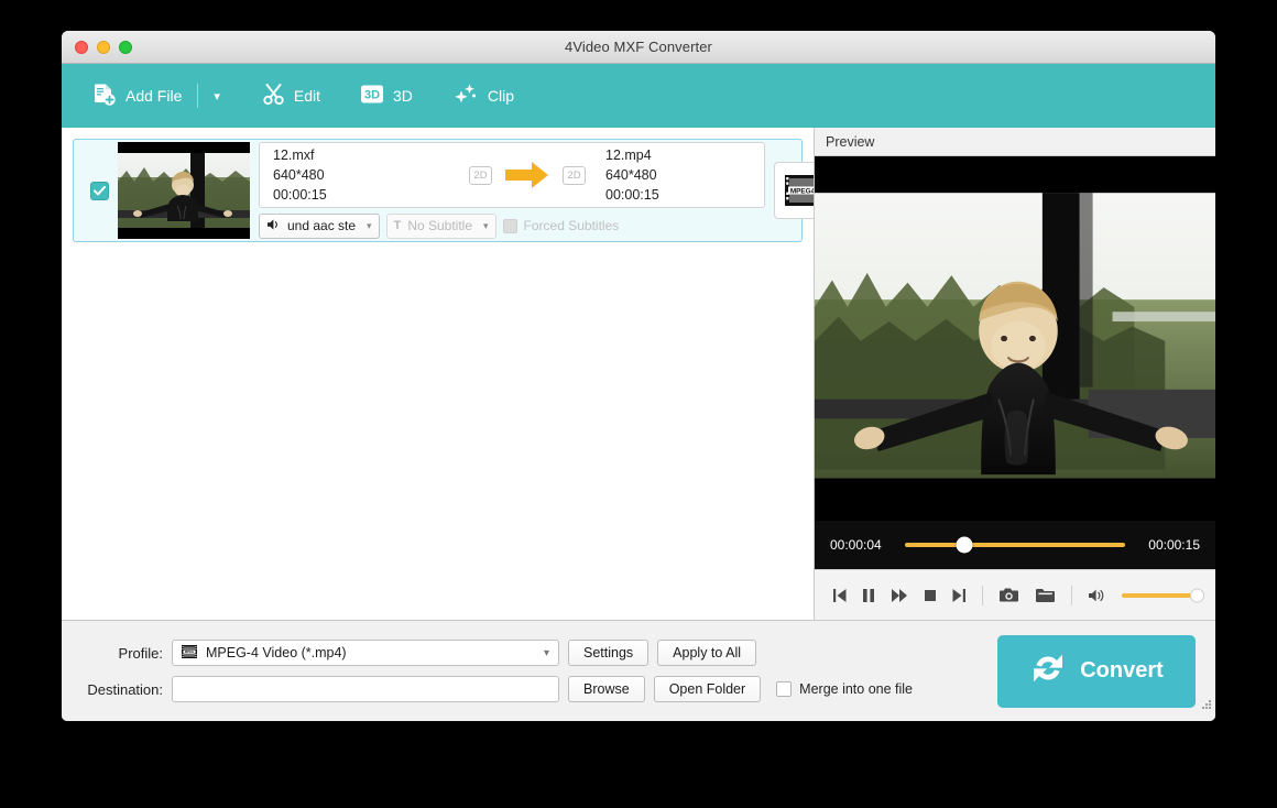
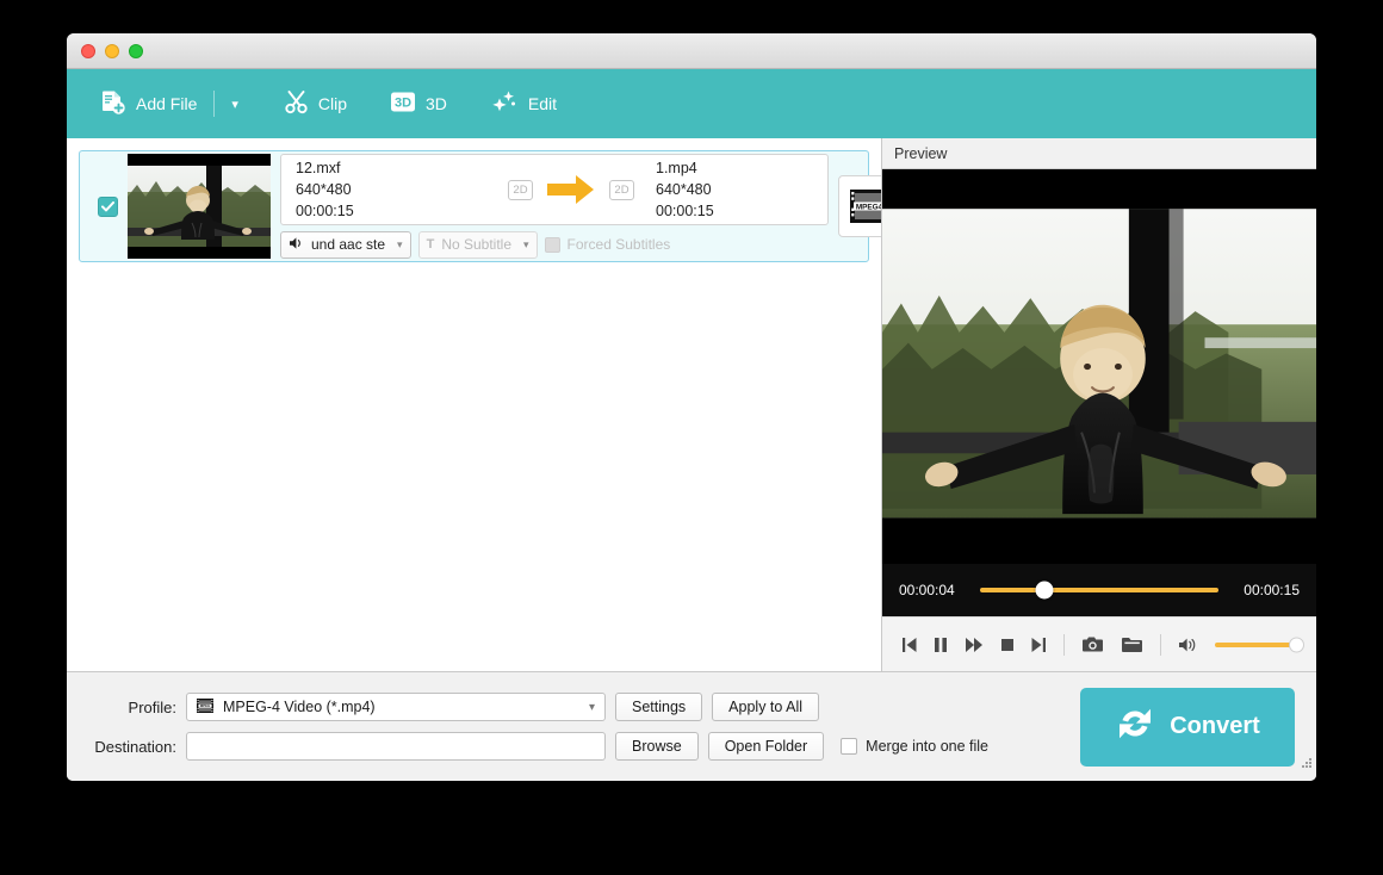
- 4Video MXF Converter
  Add File
  ▾
- Edit
+ Clip
  3D
  3D
- Clip
+ Edit
  12.mxf
  640*480
  00:00:15
  2D
  2D
- 12.mp4
+ 1.mp4
  640*480
  00:00:15
  und aac ste
  ▾
  T
  No Subtitle
  ▾
  Forced Subtitles
  Preview
  00:00:04
  00:00:15
  Profile:
  MPEG-4 Video (*.mp4)
  ▾
  Settings
  Apply to All
  Destination:
  Browse
  Open Folder
  Merge into one file
  Convert
